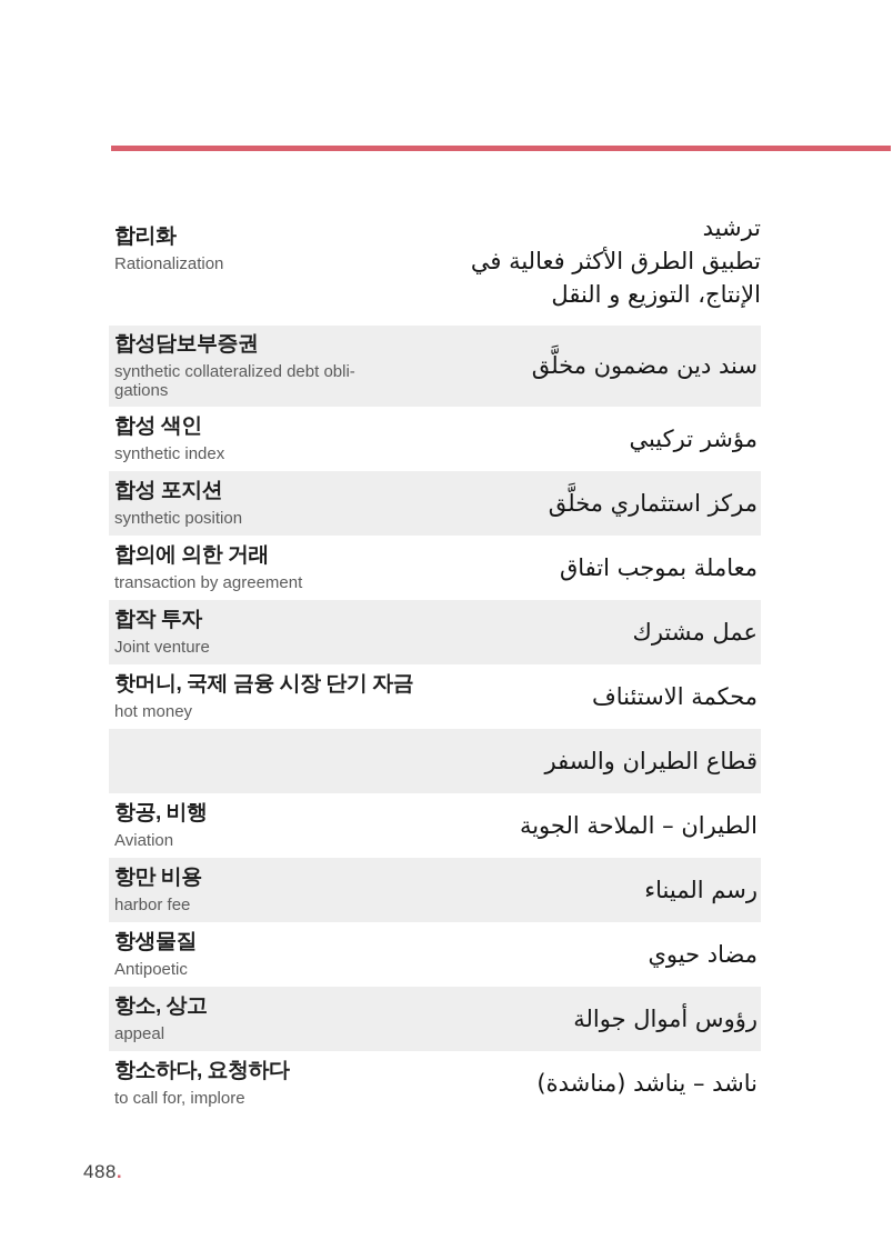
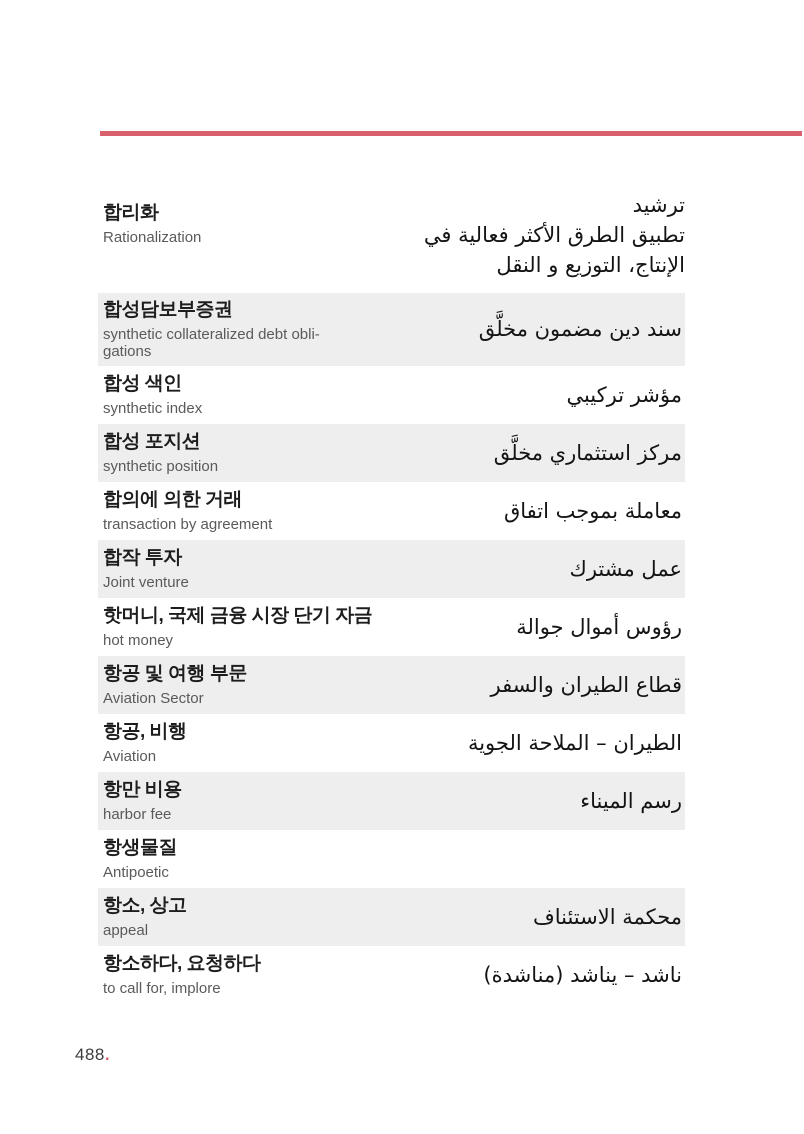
  합리화
  Rationalization
  ترشيد
  تطبيق الطرق الأكثر فعالية في
  الإنتاج، التوزيع و النقل
  합성담보부증권
  synthetic collateralized debt obli-
  gations
  سند دين مضمون مخلَّق
  합성 색인
  synthetic index
  مؤشر تركيبي
  합성 포지션
  synthetic position
  مركز استثماري مخلَّق
  합의에 의한 거래
  transaction by agreement
  معاملة بموجب اتفاق
  합작 투자
  Joint venture
  عمل مشترك
  핫머니, 국제 금융 시장 단기 자금
  hot money
- محكمة الاستئناف
+ رؤوس أموال جوالة
+ 항공 및 여행 부문
+ Aviation Sector
  قطاع الطيران والسفر
  항공, 비행
  Aviation
  الطيران – الملاحة الجوية
  항만 비용
  harbor fee
  رسم الميناء
  항생물질
  Antipoetic
- مضاد حيوي
  항소, 상고
  appeal
- رؤوس أموال جوالة
+ محكمة الاستئناف
  항소하다, 요청하다
  to call for, implore
  ناشد – يناشد (مناشدة)
  488.
